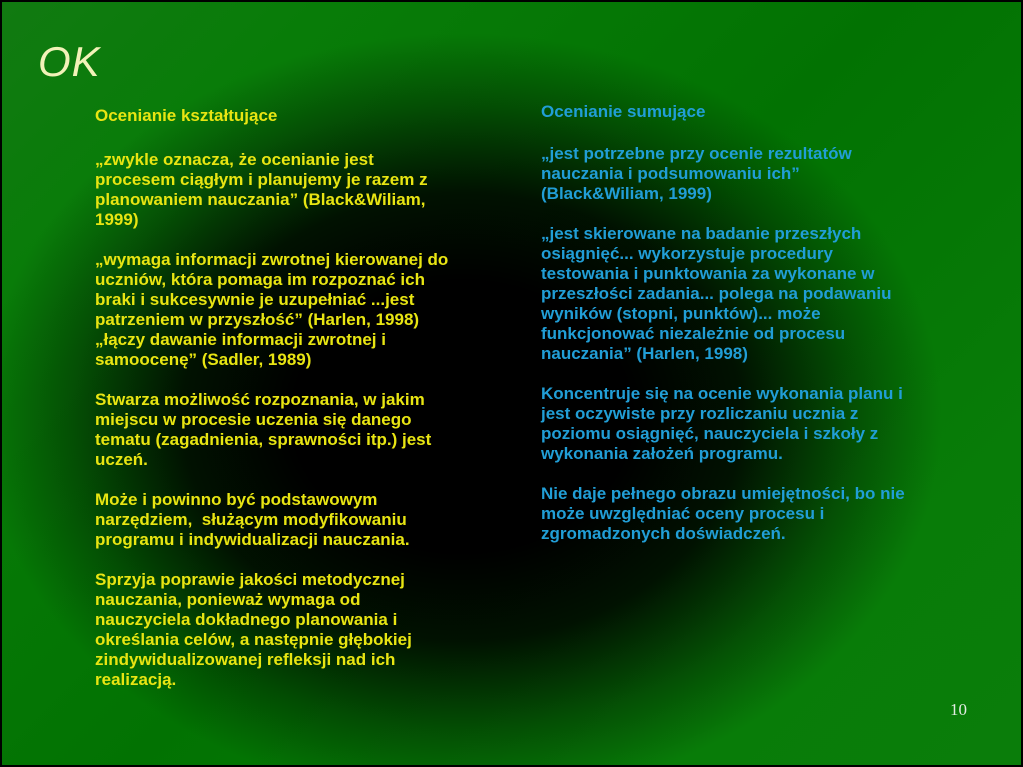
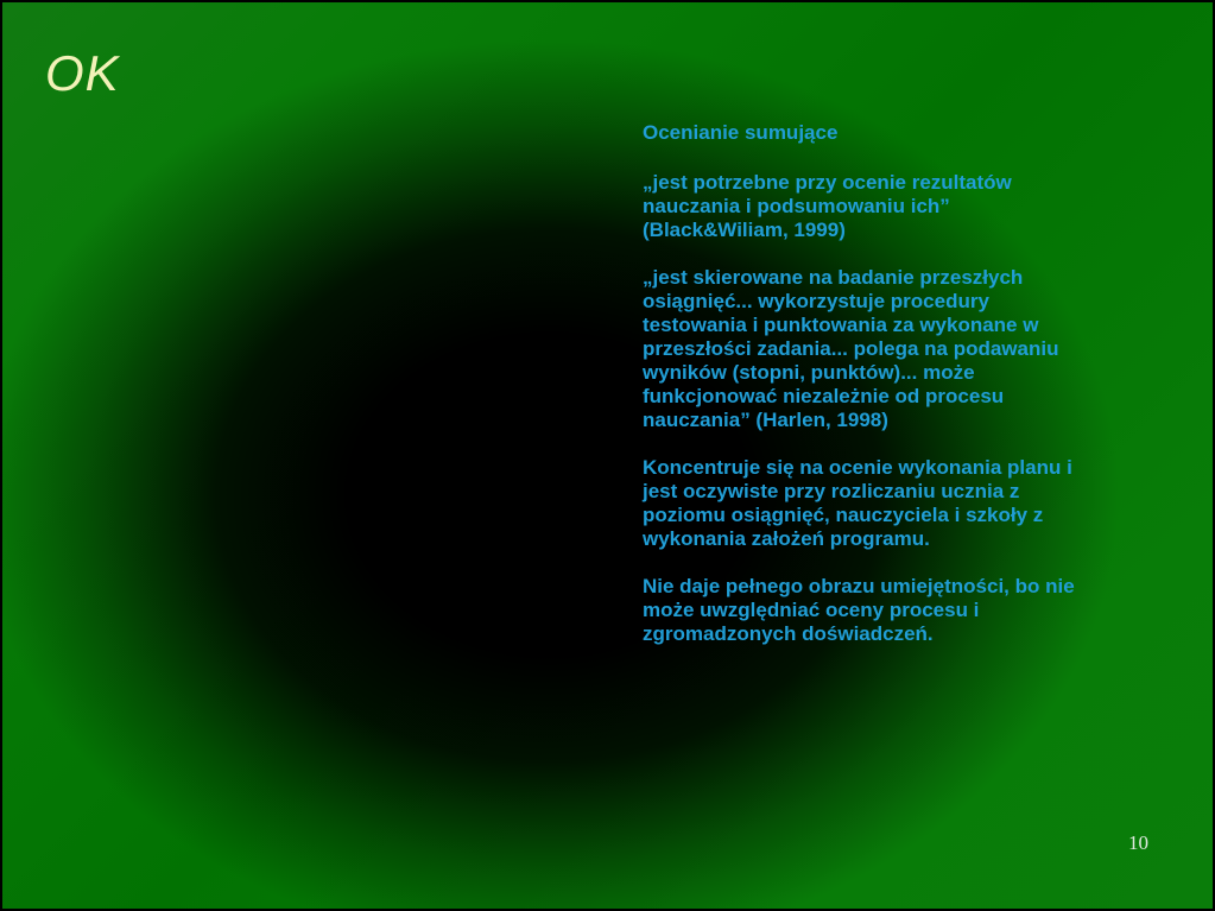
  OK
- Ocenianie kształtujące
- „zwykle oznacza, że ocenianie jest
- procesem ciągłym i planujemy je razem z
- planowaniem nauczania” (Black&Wiliam,
- 1999)
- „wymaga informacji zwrotnej kierowanej do
- uczniów, która pomaga im rozpoznać ich
- braki i sukcesywnie je uzupełniać ...jest
- patrzeniem w przyszłość” (Harlen, 1998)
- „łączy dawanie informacji zwrotnej i
- samoocenę” (Sadler, 1989)
- Stwarza możliwość rozpoznania, w jakim
- miejscu w procesie uczenia się danego
- tematu (zagadnienia, sprawności itp.) jest
- uczeń.
- Może i powinno być podstawowym
- narzędziem, służącym modyfikowaniu
- programu i indywidualizacji nauczania.
- Sprzyja poprawie jakości metodycznej
- nauczania, ponieważ wymaga od
- nauczyciela dokładnego planowania i
- określania celów, a następnie głębokiej
- zindywidualizowanej refleksji nad ich
- realizacją.
  Ocenianie sumujące
  „jest potrzebne przy ocenie rezultatów
  nauczania i podsumowaniu ich”
  (Black&Wiliam, 1999)
  „jest skierowane na badanie przeszłych
  osiągnięć... wykorzystuje procedury
  testowania i punktowania za wykonane w
  przeszłości zadania... polega na podawaniu
  wyników (stopni, punktów)... może
  funkcjonować niezależnie od procesu
  nauczania” (Harlen, 1998)
  Koncentruje się na ocenie wykonania planu i
  jest oczywiste przy rozliczaniu ucznia z
  poziomu osiągnięć, nauczyciela i szkoły z
  wykonania założeń programu.
  Nie daje pełnego obrazu umiejętności, bo nie
  może uwzględniać oceny procesu i
  zgromadzonych doświadczeń.
  10
